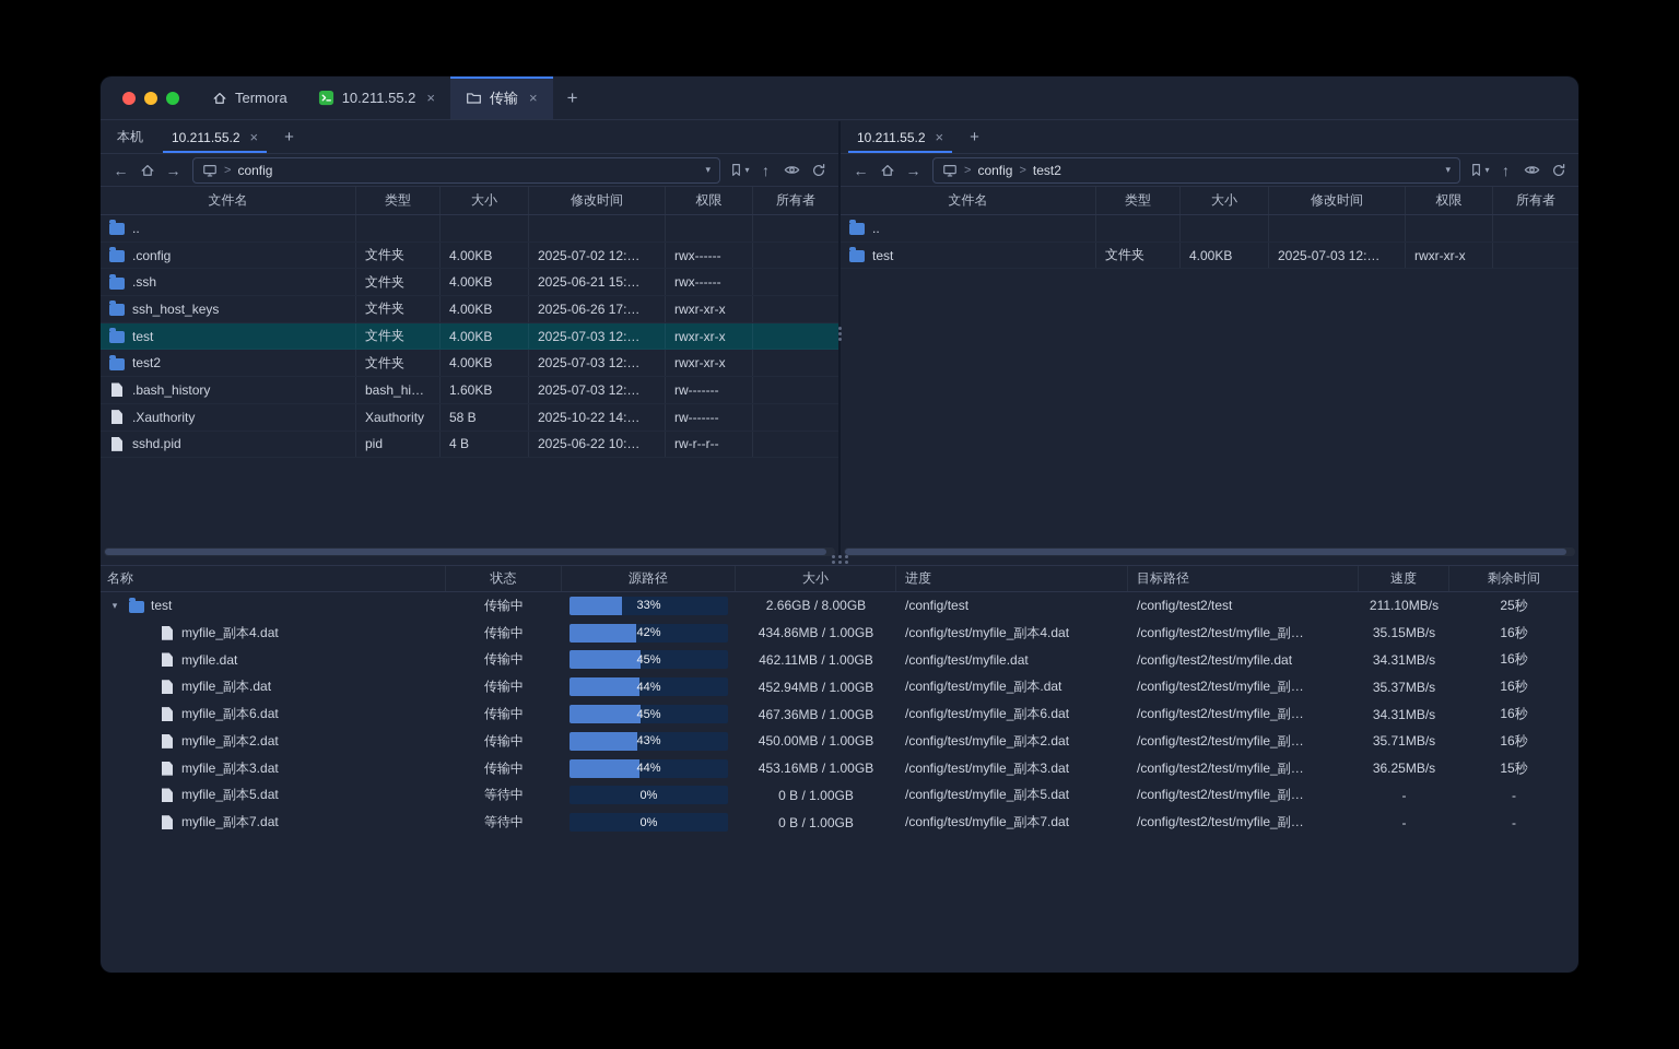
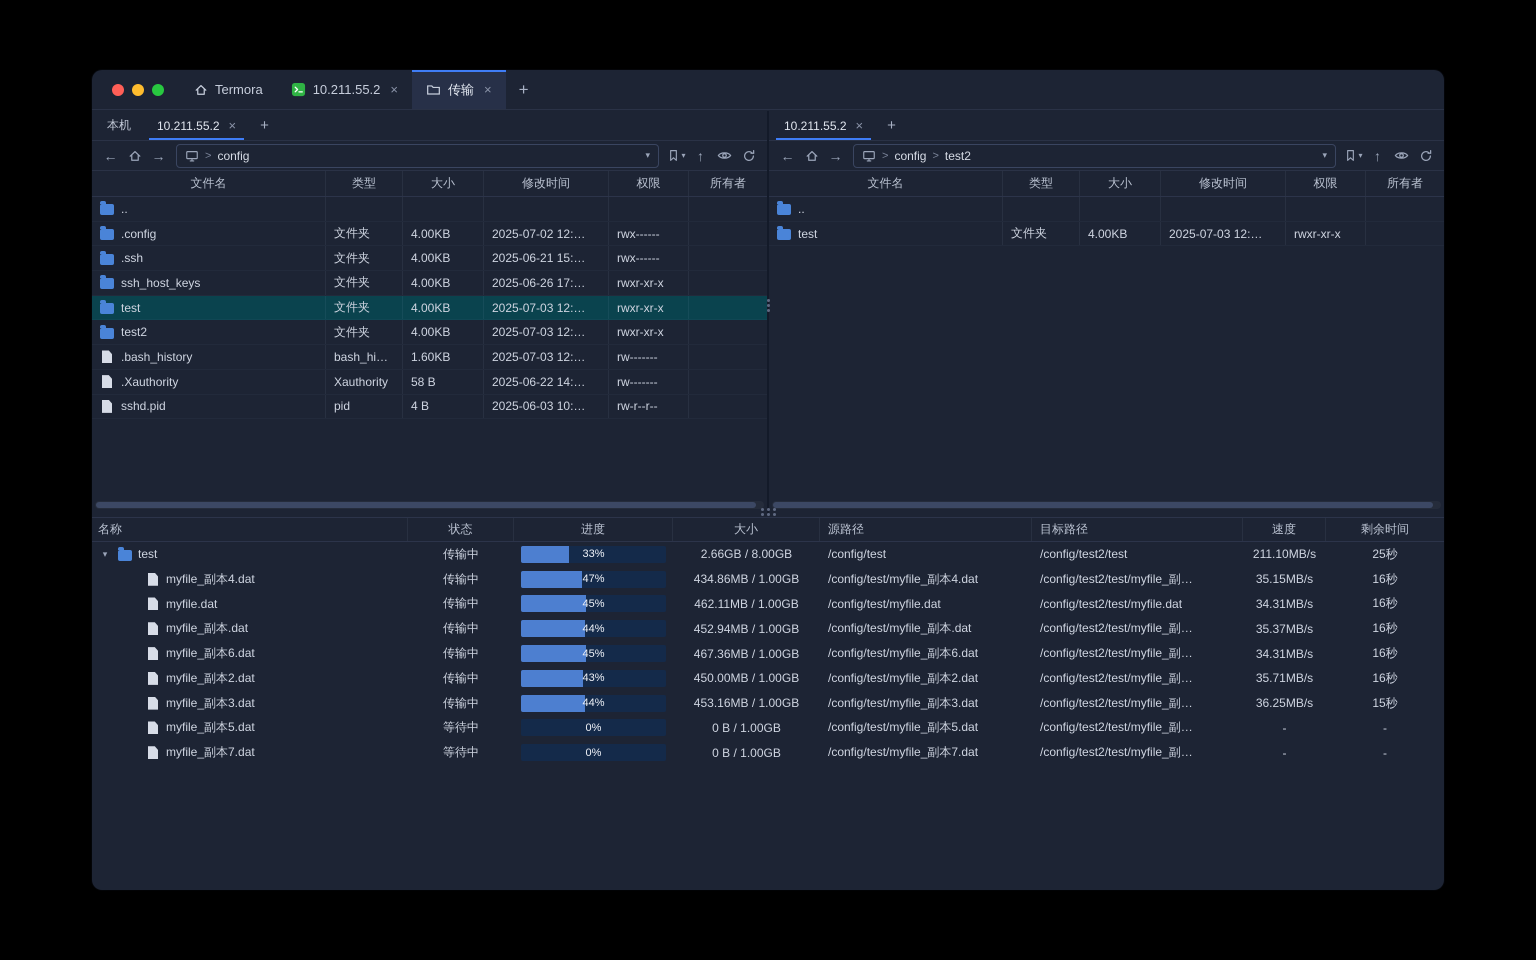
  Termora
  10.211.55.2
  ×
  传输
  ×
  +
  本机
  10.211.55.2
  ×
  +
  ←
  →
  >
  config
  ▾
  ▾
  ↑
  文件名
  类型
  大小
  修改时间
  权限
  所有者
  ..
  .config
  文件夹
  4.00KB
  2025-07-02 12:…
  rwx------
  .ssh
  文件夹
  4.00KB
  2025-06-21 15:…
  rwx------
  ssh_host_keys
  文件夹
  4.00KB
  2025-06-26 17:…
  rwxr-xr-x
  test
  文件夹
  4.00KB
  2025-07-03 12:…
  rwxr-xr-x
  test2
  文件夹
  4.00KB
  2025-07-03 12:…
  rwxr-xr-x
  .bash_history
  bash_hi…
  1.60KB
  2025-07-03 12:…
  rw-------
  .Xauthority
  Xauthority
  58 B
- 2025-10-22 14:…
+ 2025-06-22 14:…
  rw-------
  sshd.pid
  pid
  4 B
- 2025-06-22 10:…
+ 2025-06-03 10:…
  rw-r--r--
  10.211.55.2
  ×
  +
  ←
  →
  >
  config
  >
  test2
  ▾
  ▾
  ↑
  文件名
  类型
  大小
  修改时间
  权限
  所有者
  ..
  test
  文件夹
  4.00KB
  2025-07-03 12:…
  rwxr-xr-x
  名称
  状态
- 源路径
+ 进度
  大小
- 进度
+ 源路径
  目标路径
  速度
  剩余时间
  ▾
  test
  传输中
  33%
  2.66GB / 8.00GB
  /config/test
  /config/test2/test
  211.10MB/s
  25秒
  myfile_副本4.dat
  传输中
- 42%
+ 47%
  434.86MB / 1.00GB
  /config/test/myfile_副本4.dat
  /config/test2/test/myfile_副…
  35.15MB/s
  16秒
  myfile.dat
  传输中
  45%
  462.11MB / 1.00GB
  /config/test/myfile.dat
  /config/test2/test/myfile.dat
  34.31MB/s
  16秒
  myfile_副本.dat
  传输中
  44%
  452.94MB / 1.00GB
  /config/test/myfile_副本.dat
  /config/test2/test/myfile_副…
  35.37MB/s
  16秒
  myfile_副本6.dat
  传输中
  45%
  467.36MB / 1.00GB
  /config/test/myfile_副本6.dat
  /config/test2/test/myfile_副…
  34.31MB/s
  16秒
  myfile_副本2.dat
  传输中
  43%
  450.00MB / 1.00GB
  /config/test/myfile_副本2.dat
  /config/test2/test/myfile_副…
  35.71MB/s
  16秒
  myfile_副本3.dat
  传输中
  44%
  453.16MB / 1.00GB
  /config/test/myfile_副本3.dat
  /config/test2/test/myfile_副…
  36.25MB/s
  15秒
  myfile_副本5.dat
  等待中
  0%
  0 B / 1.00GB
  /config/test/myfile_副本5.dat
  /config/test2/test/myfile_副…
  -
  -
  myfile_副本7.dat
  等待中
  0%
  0 B / 1.00GB
  /config/test/myfile_副本7.dat
  /config/test2/test/myfile_副…
  -
  -
